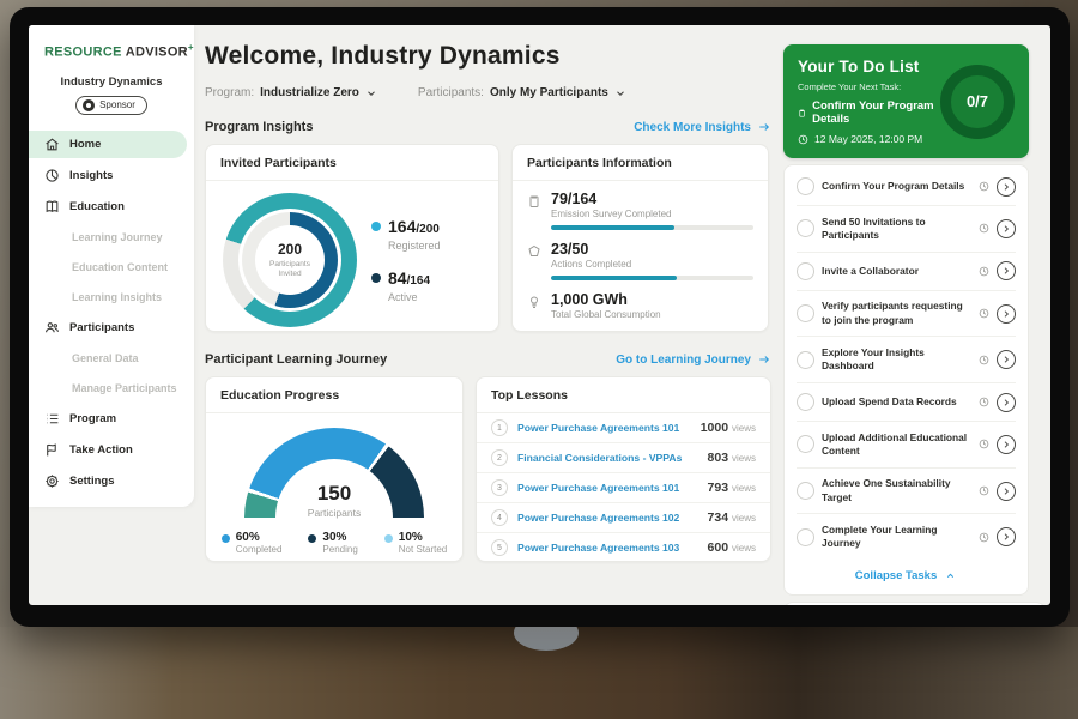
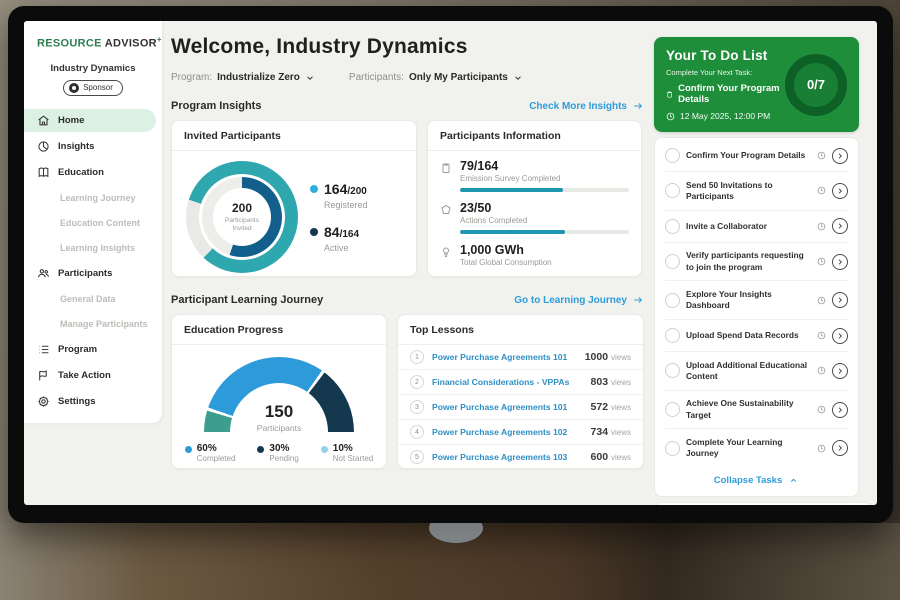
  RESOURCE ADVISOR+
  Industry Dynamics
  Sponsor
  Home
  Insights
  Education
  Learning Journey
  Education Content
  Learning Insights
  Participants
  General Data
  Manage Participants
  Program
  Take Action
  Settings
  Welcome, Industry Dynamics
  Program:
  Industrialize Zero
  Participants:
  Only My Participants
  Program Insights
  Check More Insights
  Invited Participants
  200
  164/200
  Registered
  84/164
  Active
  Participants Information
  79/164
  Emission Survey Completed
  23/50
  Actions Completed
  1,000 GWh
  Total Global Consumption
  Participant Learning Journey
  Go to Learning Journey
  Education Progress
  150
  Participants
  60%
  Completed
  30%
  Pending
  10%
  Not Started
  Top Lessons
  Power Purchase Agreements 101
  1000 views
  Financial Considerations - VPPAs
  803 views
  Power Purchase Agreements 101
- 793 views
+ 572 views
  Power Purchase Agreements 102
  734 views
  Power Purchase Agreements 103
  600 views
  Your To Do List
  Complete Your Next Task:
  Confirm Your Program Details
  12 May 2025, 12:00 PM
  0/7
  Confirm Your Program Details
  Send 50 Invitations to Participants
  Invite a Collaborator
  Verify participants requesting to join the program
  Explore Your Insights Dashboard
  Upload Spend Data Records
  Upload Additional Educational Content
  Achieve One Sustainability Target
  Complete Your Learning Journey
  Collapse Tasks
